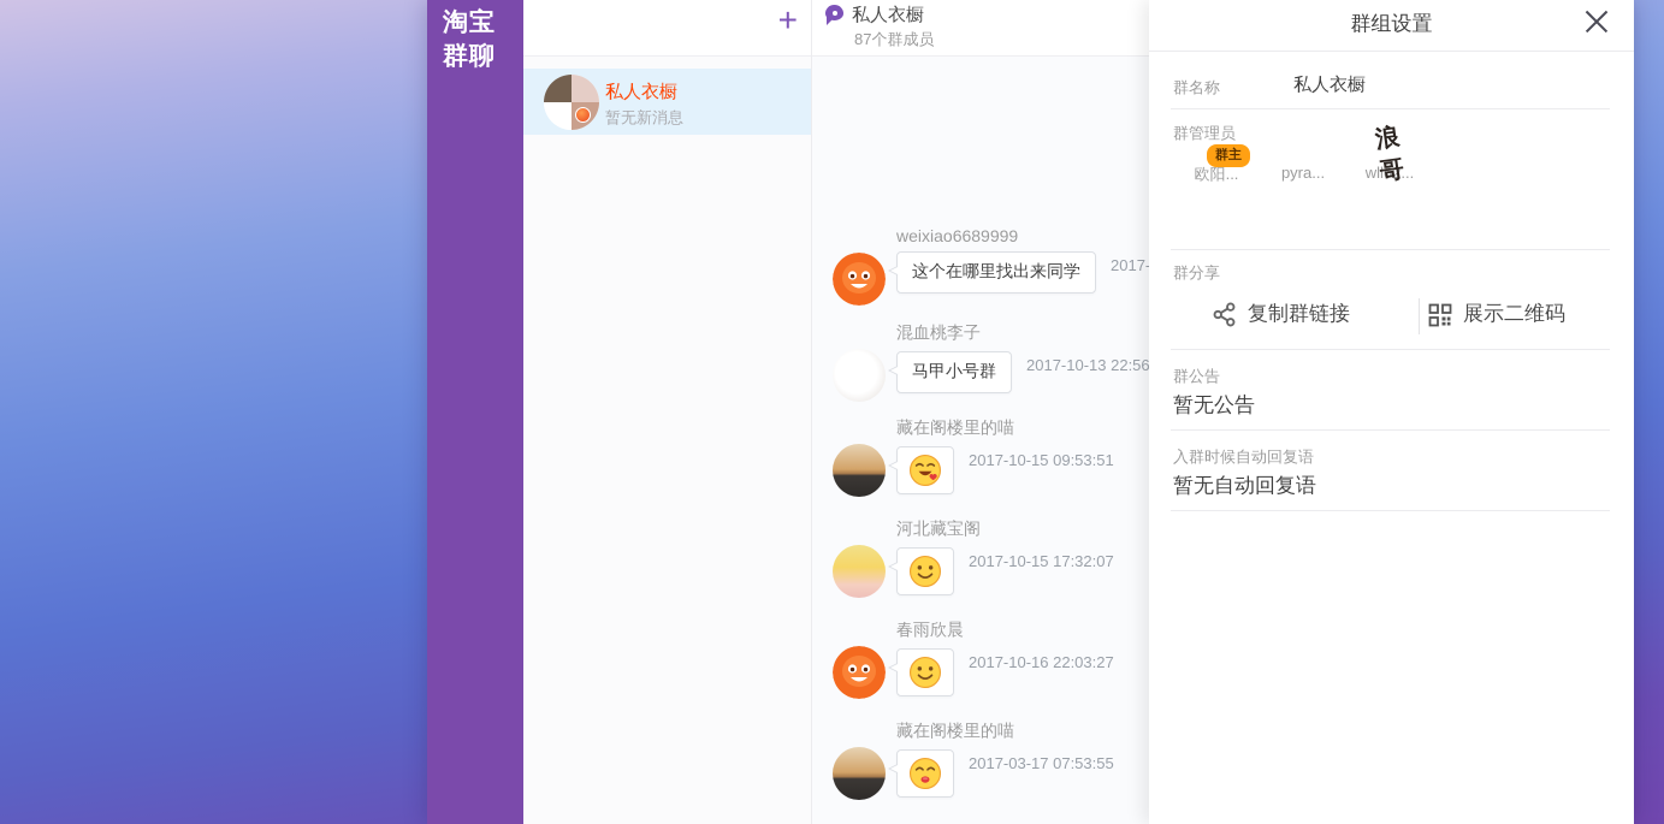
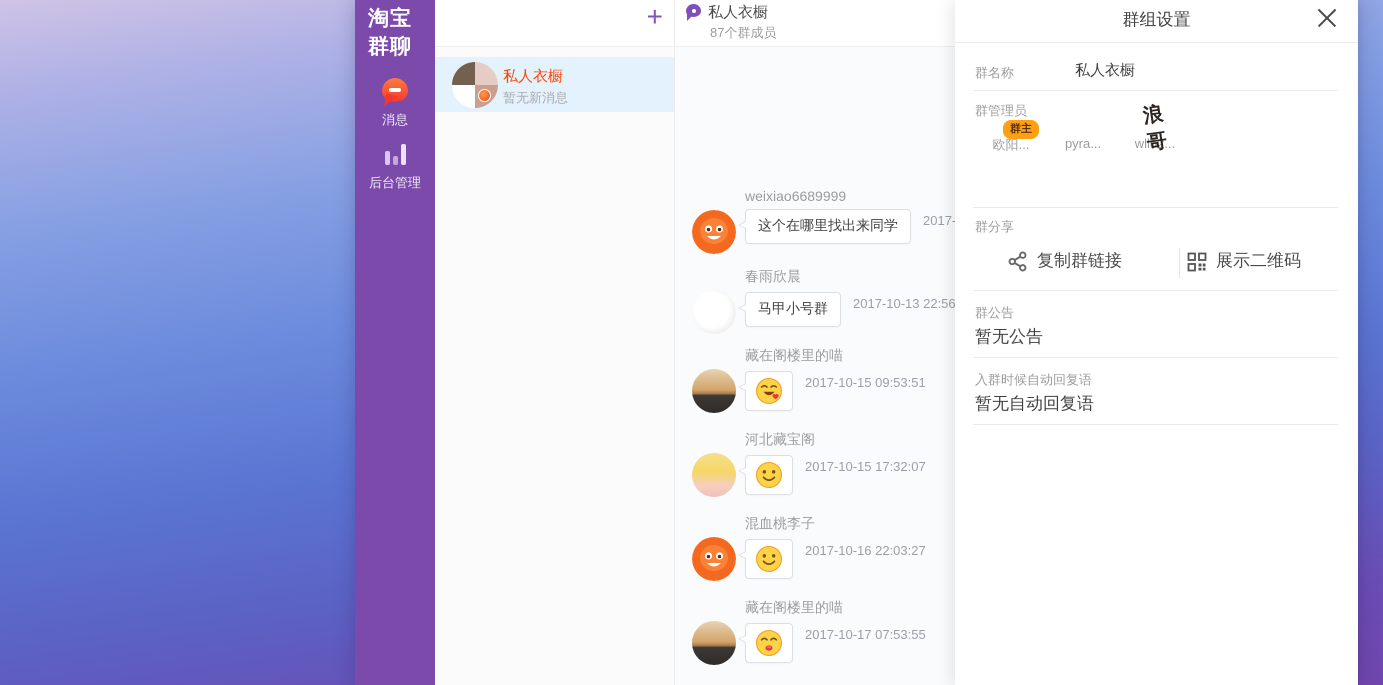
  淘宝
  群聊
+ 消息
+ 后台管理
  +
  私人衣橱
  暂无新消息
  私人衣橱
  87个群成员
  weixiao6689999
  这个在哪里找出来同学
- 混血桃李子
+ 春雨欣晨
  马甲小号群
  2017-10-13 22:56
  藏在阁楼里的喵
  2017-10-15 09:53:51
  河北藏宝阁
  2017-10-15 17:32:07
- 春雨欣晨
+ 混血桃李子
  2017-10-16 22:03:27
  藏在阁楼里的喵
- 2017-03-17 07:53:55
+ 2017-10-17 07:53:55
  群组设置
  群名称
  私人衣橱
  群管理员
  群主
  欧阳...
  pyra...
  wll62...
  群分享
  复制群链接
  展示二维码
  群公告
  暂无公告
  入群时候自动回复语
  暂无自动回复语
